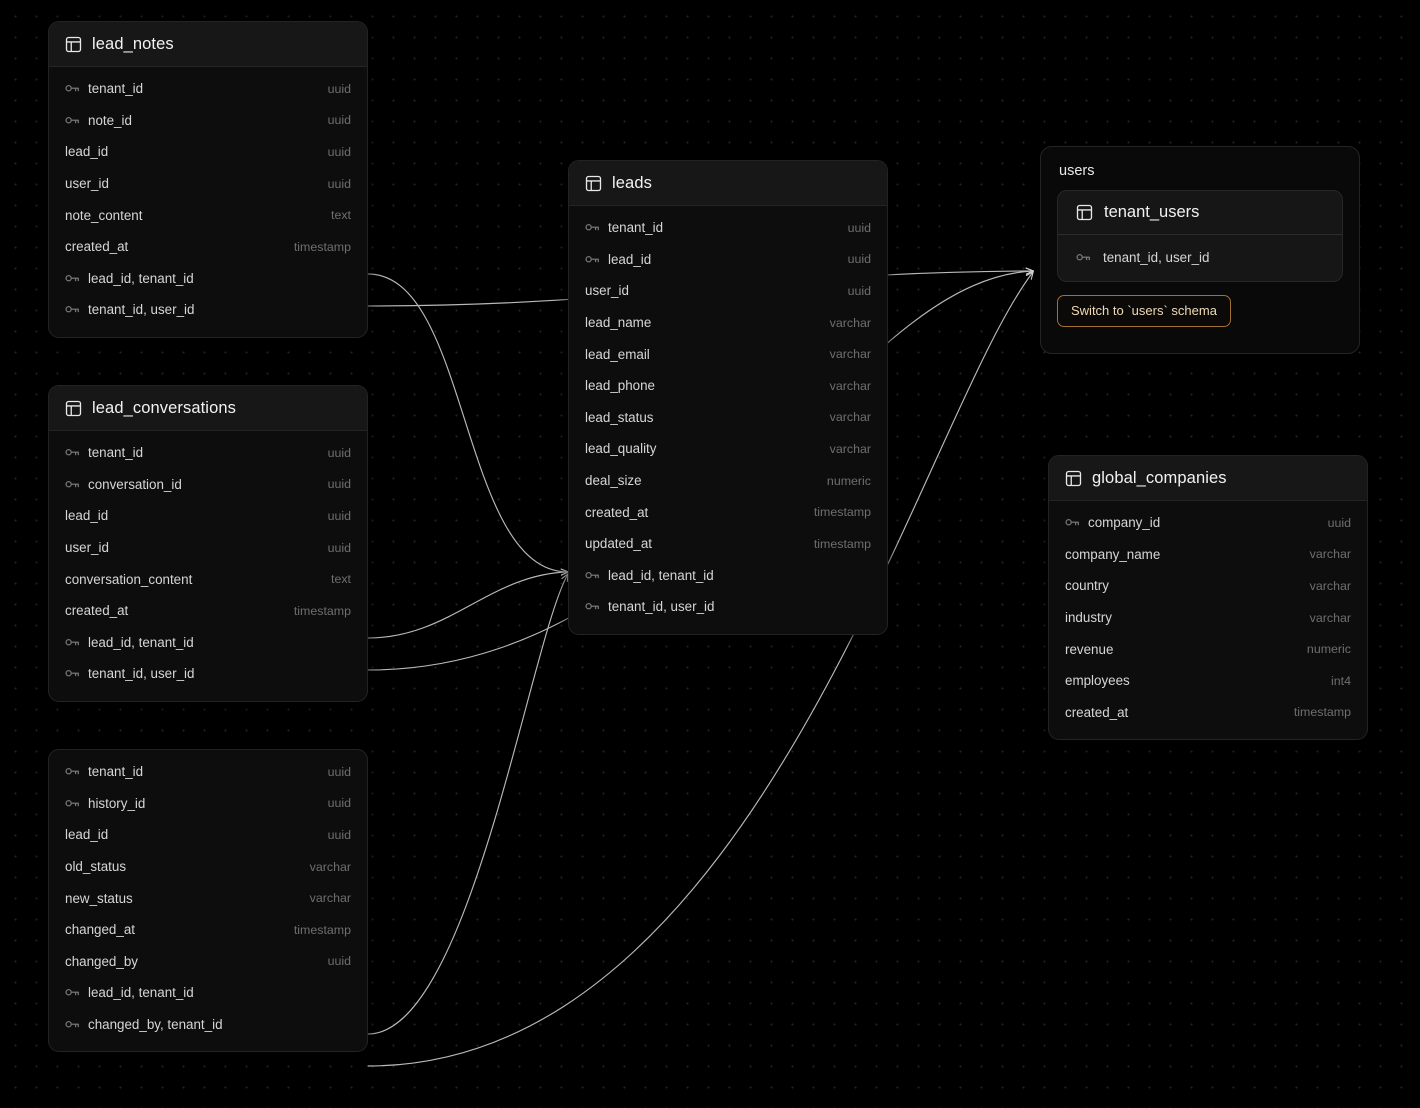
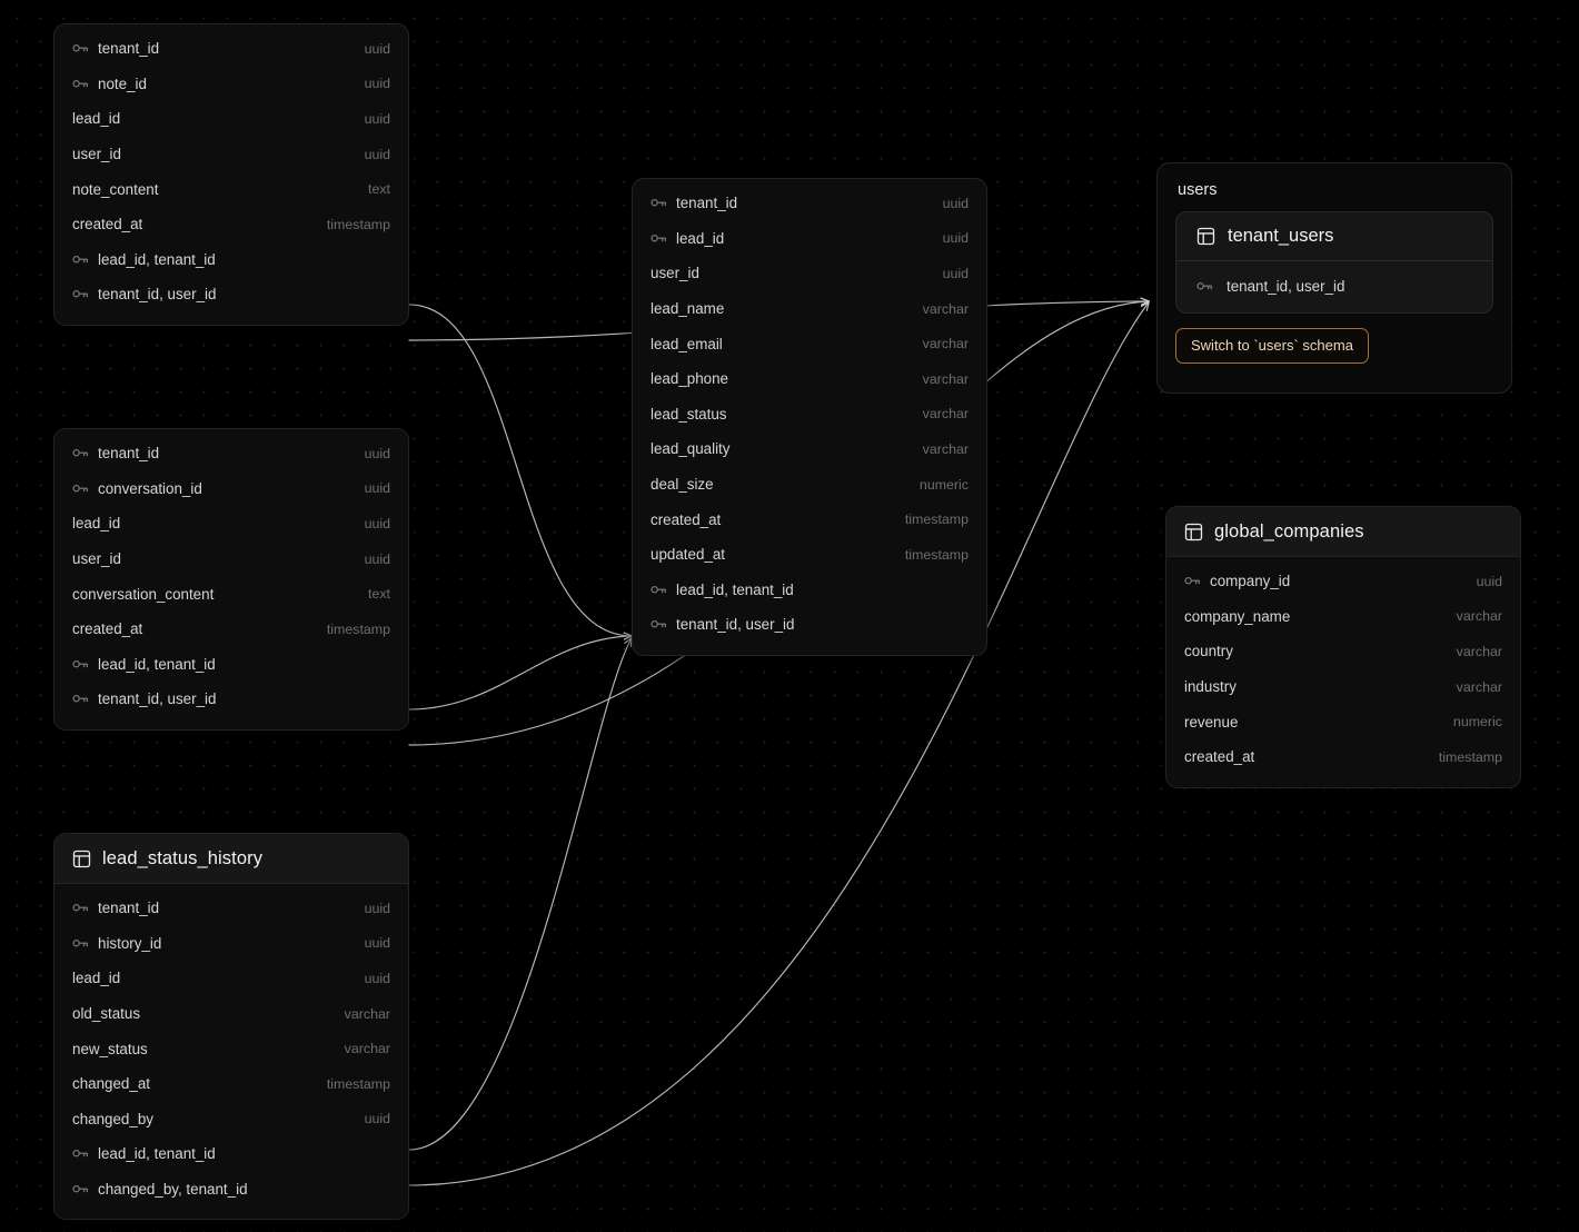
- lead_notes
  tenant_id
  uuid
  note_id
  uuid
  lead_id
  uuid
  user_id
  uuid
  note_content
  text
  created_at
  timestamp
  lead_id, tenant_id
  tenant_id, user_id
- lead_conversations
  tenant_id
  uuid
  conversation_id
  uuid
  lead_id
  uuid
  user_id
  uuid
  conversation_content
  text
  created_at
  timestamp
  lead_id, tenant_id
  tenant_id, user_id
+ lead_status_history
  tenant_id
  uuid
  history_id
  uuid
  lead_id
  uuid
  old_status
  varchar
  new_status
  varchar
  changed_at
  timestamp
  changed_by
  uuid
  lead_id, tenant_id
  changed_by, tenant_id
- leads
  tenant_id
  uuid
  lead_id
  uuid
  user_id
  uuid
  lead_name
  varchar
  lead_email
  varchar
  lead_phone
  varchar
  lead_status
  varchar
  lead_quality
  varchar
  deal_size
  numeric
  created_at
  timestamp
  updated_at
  timestamp
  lead_id, tenant_id
  tenant_id, user_id
  global_companies
  company_id
  uuid
  company_name
  varchar
  country
  varchar
  industry
  varchar
  revenue
  numeric
- employees
- int4
  created_at
  timestamp
  users
  tenant_users
  tenant_id, user_id
  Switch to `users` schema
